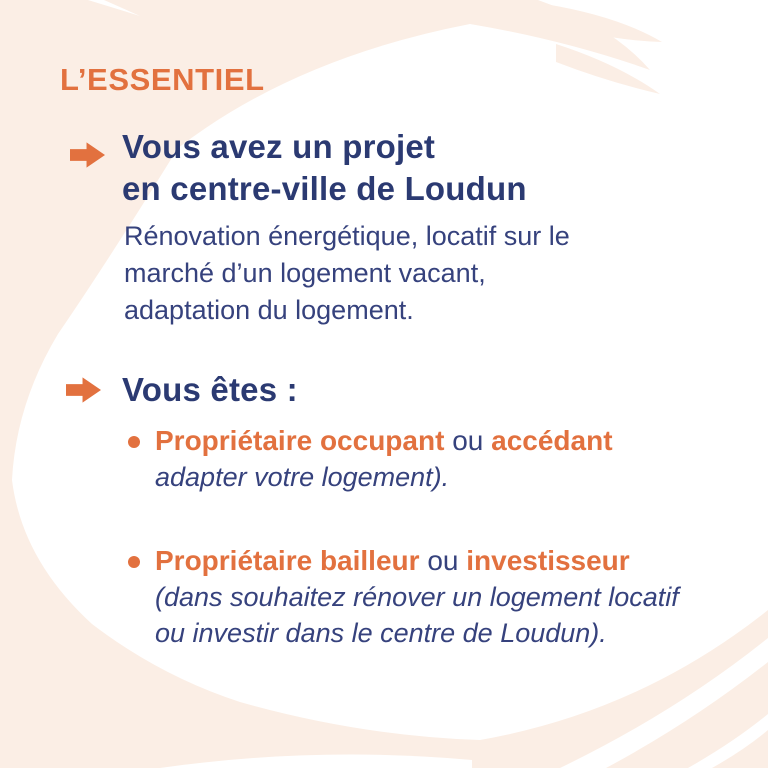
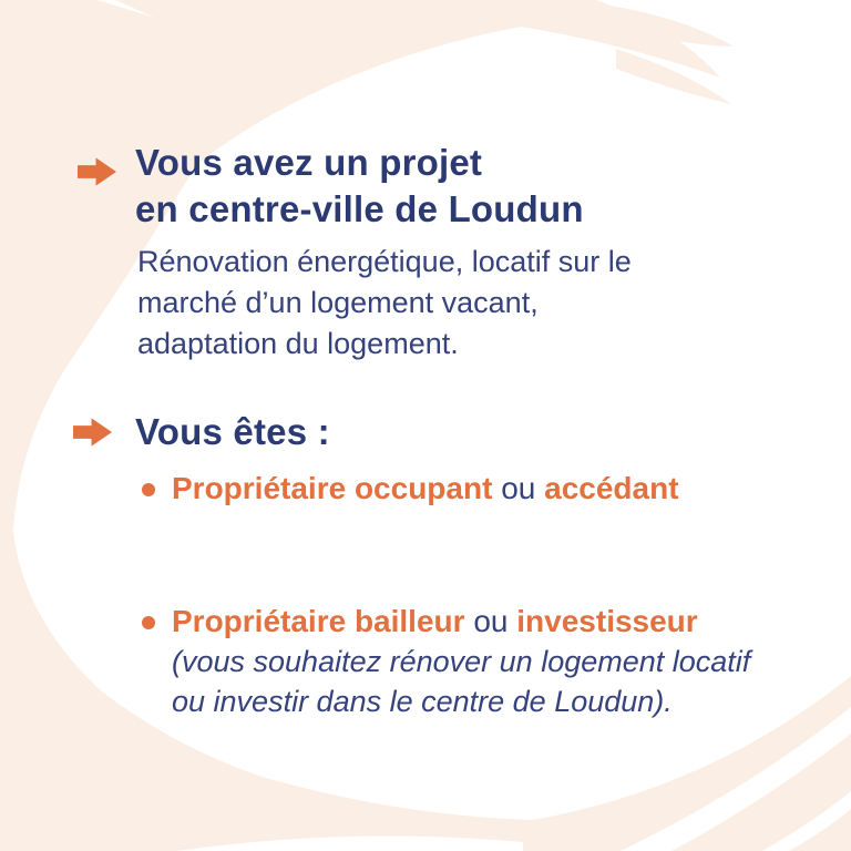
- L’ESSENTIEL
  Vous avez un projet
  en centre-ville de Loudun
  Rénovation énergétique, locatif sur le
  marché d’un logement vacant,
  adaptation du logement.
  Vous êtes :
  Propriétaire occupant ou accédant
- adapter votre logement).
  Propriétaire bailleur ou investisseur
- (dans souhaitez rénover un logement locatif
+ (vous souhaitez rénover un logement locatif
  ou investir dans le centre de Loudun).
